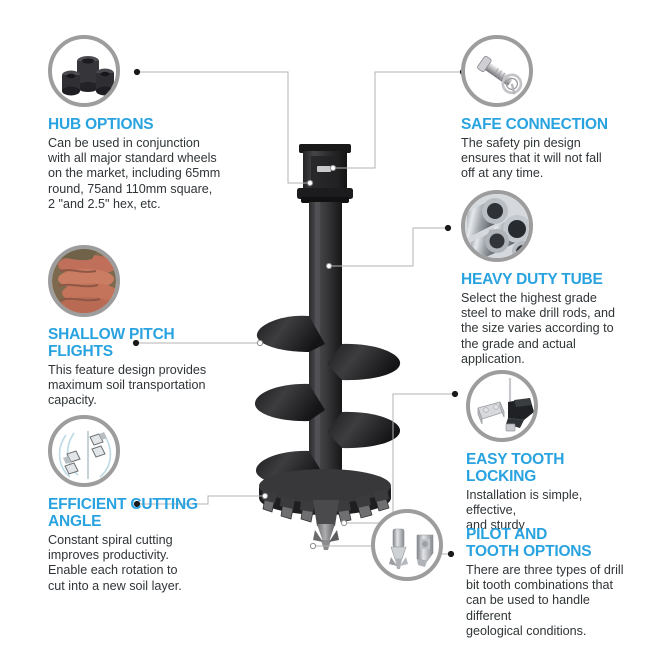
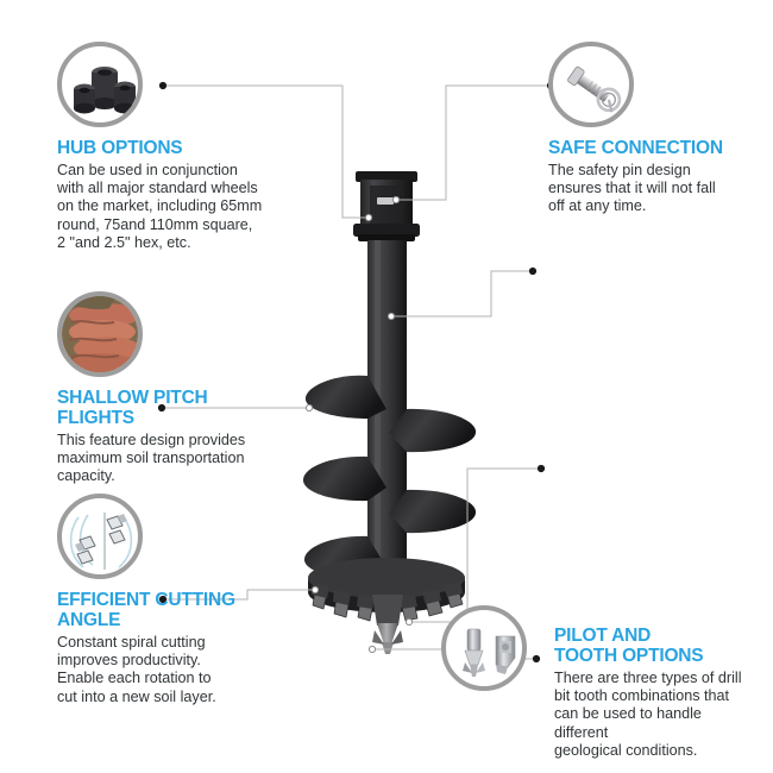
  HUB OPTIONS
  Can be used in conjunction
  with all major standard wheels
  on the market, including 65mm
  round, 75and 110mm square,
  2 "and 2.5" hex, etc.
  SHALLOW PITCH
  FLIGHTS
  This feature design provides
  maximum soil transportation
  capacity.
  EFFICIENT CUTTING
  ANGLE
  Constant spiral cutting
  improves productivity.
  Enable each rotation to
  cut into a new soil layer.
  SAFE CONNECTION
  The safety pin design
  ensures that it will not fall
  off at any time.
- HEAVY DUTY TUBE
- Select the highest grade
- steel to make drill rods, and
- the size varies according to
- the grade and actual
- application.
- EASY TOOTH LOCKING
- Installation is simple, effective,
- and sturdy
  PILOT AND
  TOOTH OPTIONS
  There are three types of drill
  bit tooth combinations that
  can be used to handle different
  geological conditions.
